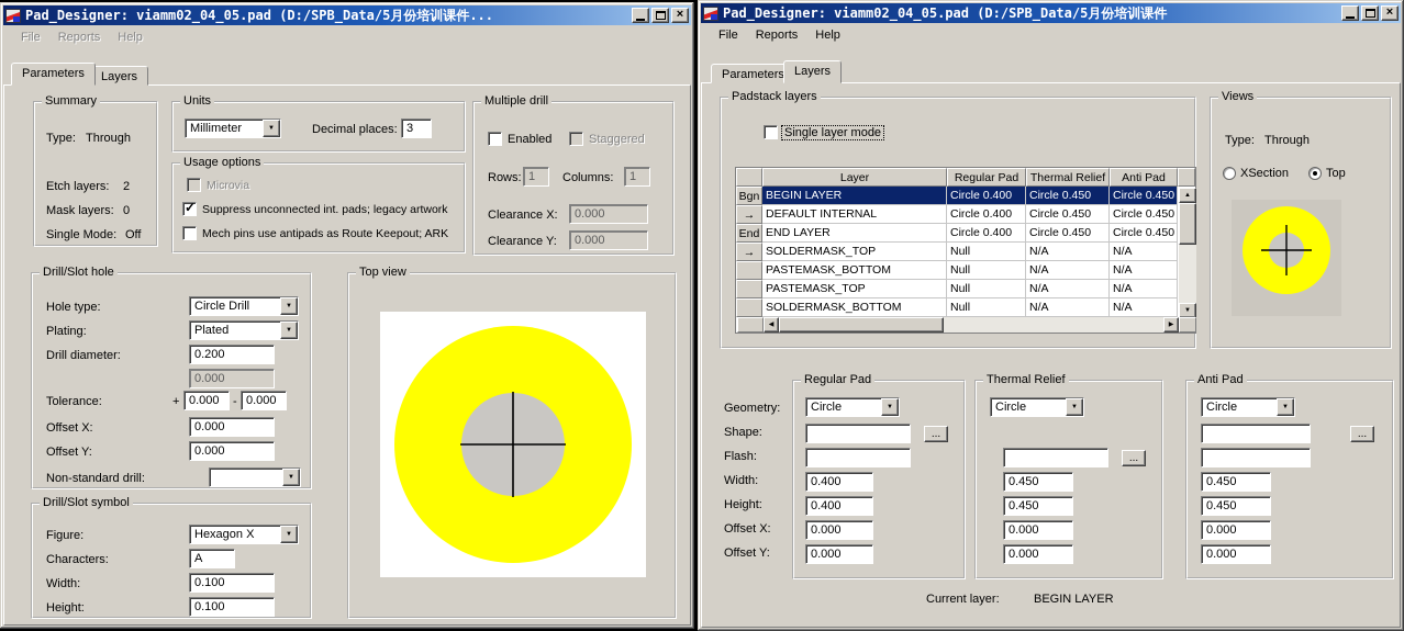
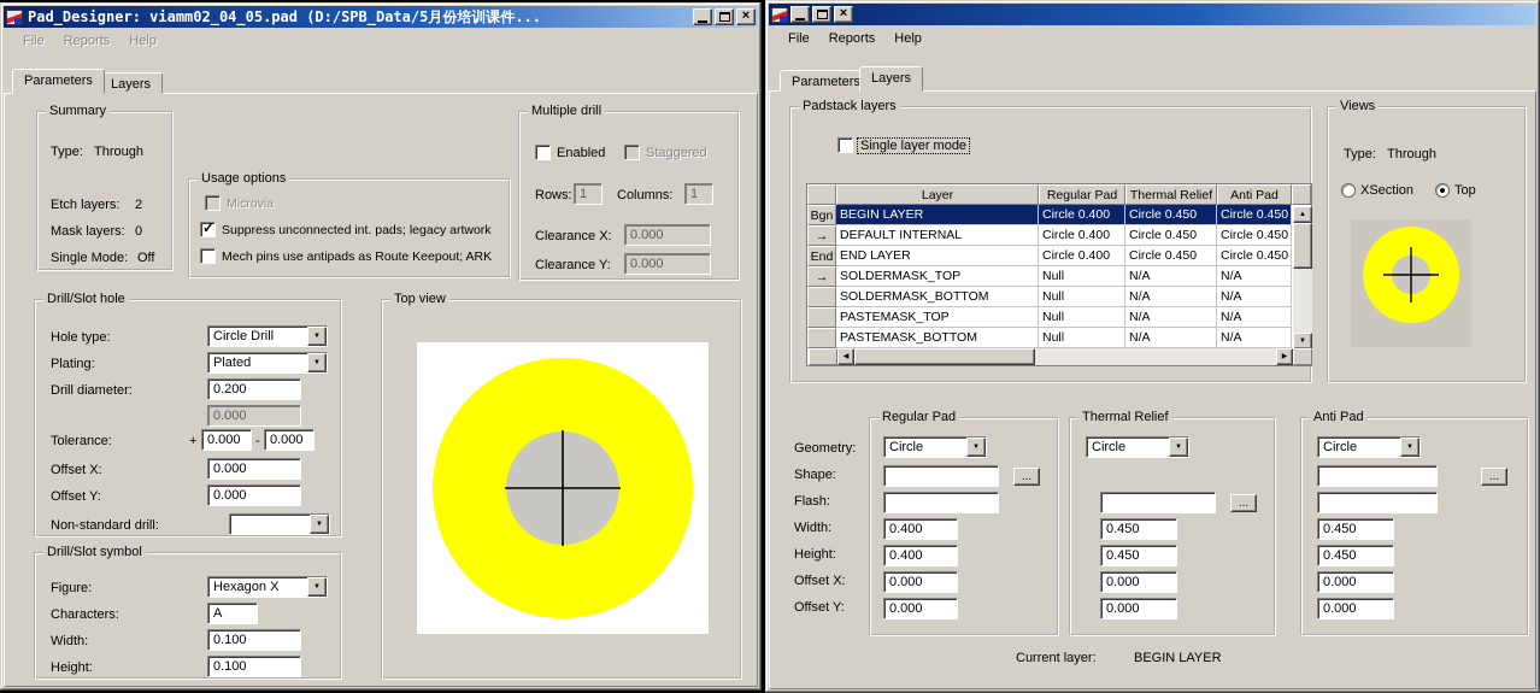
  Pad_Designer: viamm02_04_05.pad (D:/SPB_Data/5月份培训课件...
  ×
  File
  Reports
  Help
  Parameters
  Layers
  Summary
  Type:
  Through
  Etch layers:
  2
  Mask layers:
  0
  Single Mode:
  Off
- Units
- Millimeter
- Decimal places:
- 3
  Usage options
  Microvia
  Suppress unconnected int. pads; legacy artwork
  Mech pins use antipads as Route Keepout; ARK
  Multiple drill
  Enabled
  Staggered
  Rows:
  1
  Columns:
  1
  Clearance X:
  0.000
  Clearance Y:
  0.000
  Drill/Slot hole
  Hole type:
  Circle Drill
  Plating:
  Plated
  Drill diameter:
  0.200
  0.000
  Tolerance:
  +
  0.000
  -
  0.000
  Offset X:
  0.000
  Offset Y:
  0.000
  Non-standard drill:
  Drill/Slot symbol
  Figure:
  Hexagon X
  Characters:
  A
  Width:
  0.100
  Height:
  0.100
  Top view
- Pad_Designer: viamm02_04_05.pad (D:/SPB_Data/5月份培训课件
  ×
  File
  Reports
  Help
  Parameters
  Layers
  Padstack layers
  Single layer mode
  Layer
  Regular Pad
  Thermal Relief
  Anti Pad
  Bgn
  BEGIN LAYER
  Circle 0.400
  Circle 0.450
  Circle 0.450
  →
  DEFAULT INTERNAL
  Circle 0.400
  Circle 0.450
  Circle 0.450
  End
  END LAYER
  Circle 0.400
  Circle 0.450
  Circle 0.450
  →
  SOLDERMASK_TOP
  Null
  N/A
  N/A
- PASTEMASK_BOTTOM
+ SOLDERMASK_BOTTOM
  Null
  N/A
  N/A
  PASTEMASK_TOP
  Null
  N/A
  N/A
- SOLDERMASK_BOTTOM
+ PASTEMASK_BOTTOM
  Null
  N/A
  N/A
  Views
  Type:
  Through
  XSection
  Top
  Geometry:
  Shape:
  Flash:
  Width:
  Height:
  Offset X:
  Offset Y:
  Regular Pad
  Circle
  ...
  0.400
  0.400
  0.000
  0.000
  Thermal Relief
  Circle
  ...
  0.450
  0.450
  0.000
  0.000
  Anti Pad
  Circle
  ...
  0.450
  0.450
  0.000
  0.000
  Current layer:
  BEGIN LAYER
